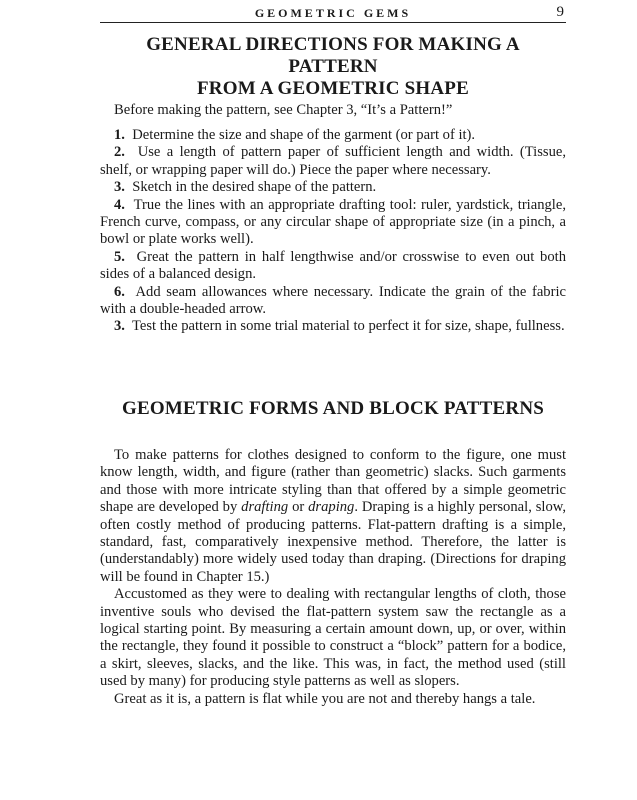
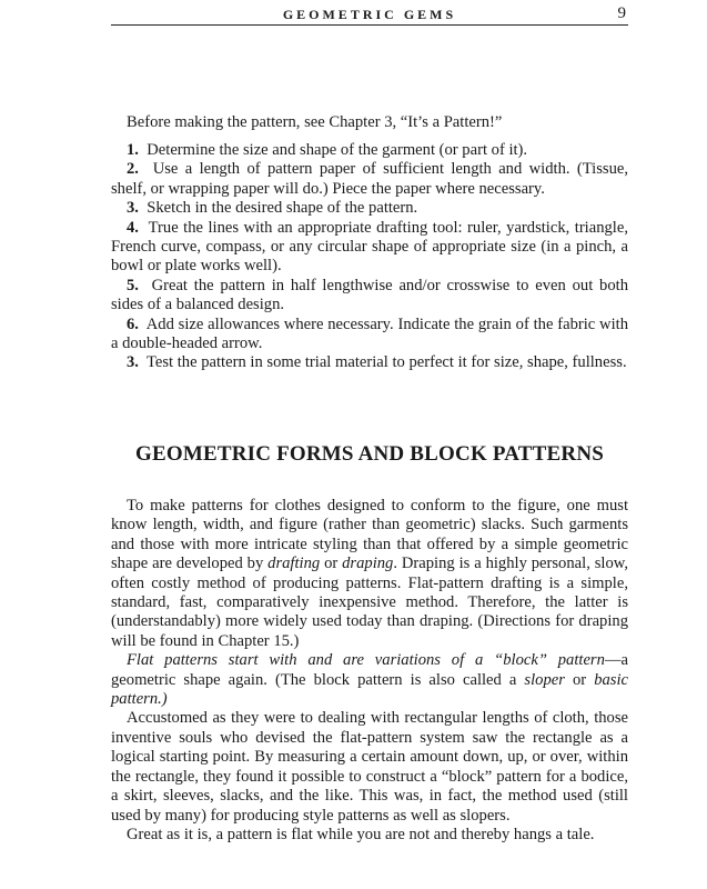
  GEOMETRIC GEMS
  9
- GENERAL DIRECTIONS FOR MAKING A PATTERN
- FROM A GEOMETRIC SHAPE
  Before making the pattern, see Chapter 3, “It’s a Pattern!”
  1. Determine the size and shape of the garment (or part of it).
  2. Use a length of pattern paper of sufficient length and width. (Tissue, shelf, or wrapping paper will do.) Piece the paper where necessary.
  3. Sketch in the desired shape of the pattern.
  4. True the lines with an appropriate drafting tool: ruler, yardstick, triangle, French curve, compass, or any circular shape of appropriate size (in a pinch, a bowl or plate works well).
  5. Great the pattern in half lengthwise and/or crosswise to even out both sides of a balanced design.
- 6. Add seam allowances where necessary. Indicate the grain of the fabric with a double-headed arrow.
+ 6. Add size allowances where necessary. Indicate the grain of the fabric with a double-headed arrow.
  3. Test the pattern in some trial material to perfect it for size, shape, fullness.
  GEOMETRIC FORMS AND BLOCK PATTERNS
  To make patterns for clothes designed to conform to the figure, one must know length, width, and figure (rather than geometric) slacks. Such garments and those with more intricate styling than that offered by a simple geometric shape are developed by drafting or draping. Draping is a highly personal, slow, often costly method of producing patterns. Flat-pattern drafting is a simple, standard, fast, comparatively inexpensive method. Therefore, the latter is (understandably) more widely used today than draping. (Directions for draping will be found in Chapter 15.)
+ Flat patterns start with and are variations of a “block” pattern—a geometric shape again. (The block pattern is also called a sloper or basic pattern.)
  Accustomed as they were to dealing with rectangular lengths of cloth, those inventive souls who devised the flat-pattern system saw the rectangle as a logical starting point. By measuring a certain amount down, up, or over, within the rectangle, they found it possible to construct a “block” pattern for a bodice, a skirt, sleeves, slacks, and the like. This was, in fact, the method used (still used by many) for producing style patterns as well as slopers.
  Great as it is, a pattern is flat while you are not and thereby hangs a tale.
